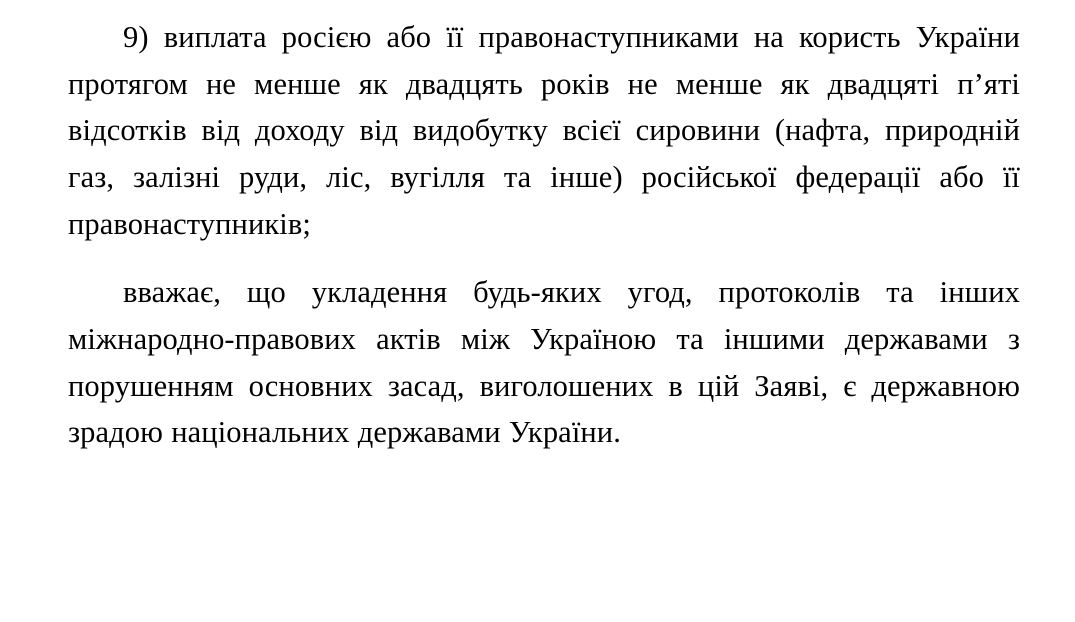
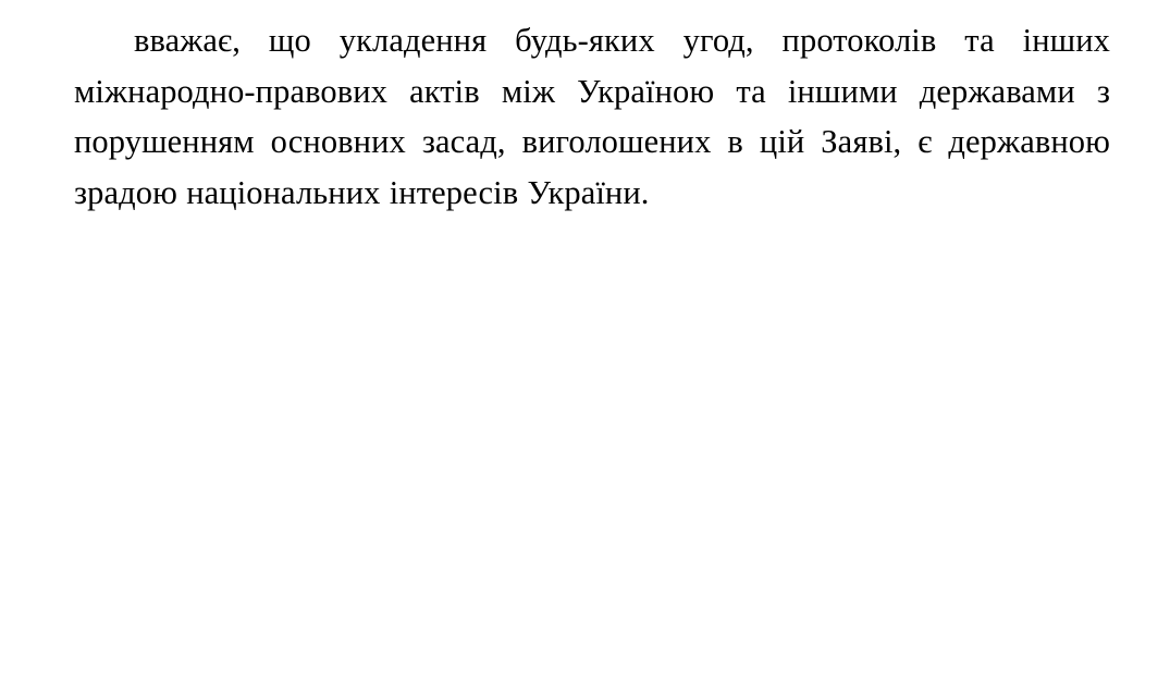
- 9) виплата росією або її правонаступниками на користь України протягом не менше як двадцять років не менше як двадцяті п’яті відсотків від доходу від видобутку всієї сировини (нафта, природній газ, залізні руди, ліс, вугілля та інше) російської федерації або її правонаступників;
- вважає, що укладення будь-яких угод, протоколів та інших міжнародно-правових актів між Україною та іншими державами з порушенням основних засад, виголошених в цій Заяві, є державною зрадою національних державами України.
+ вважає, що укладення будь-яких угод, протоколів та інших міжнародно-правових актів між Україною та іншими державами з порушенням основних засад, виголошених в цій Заяві, є державною зрадою національних інтересів України.
